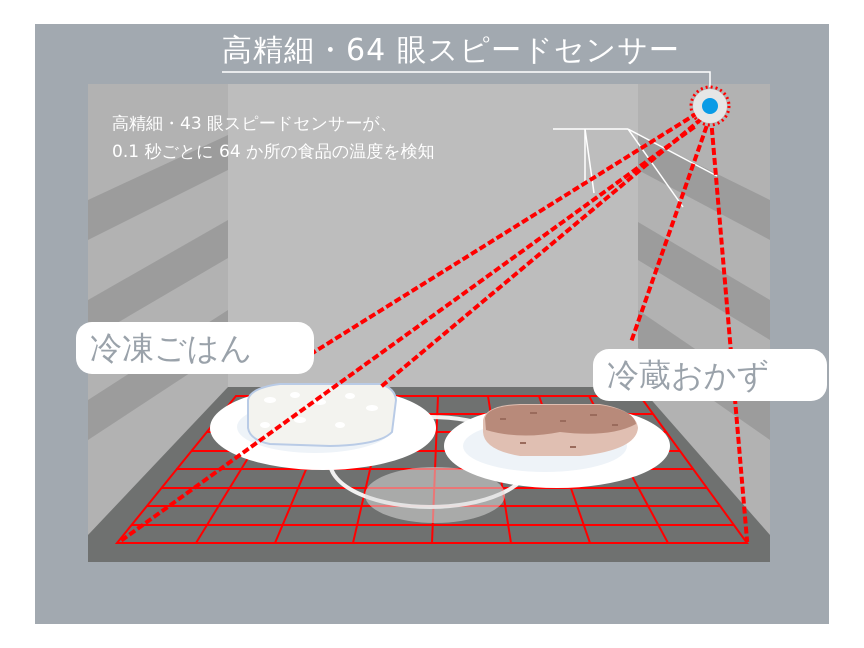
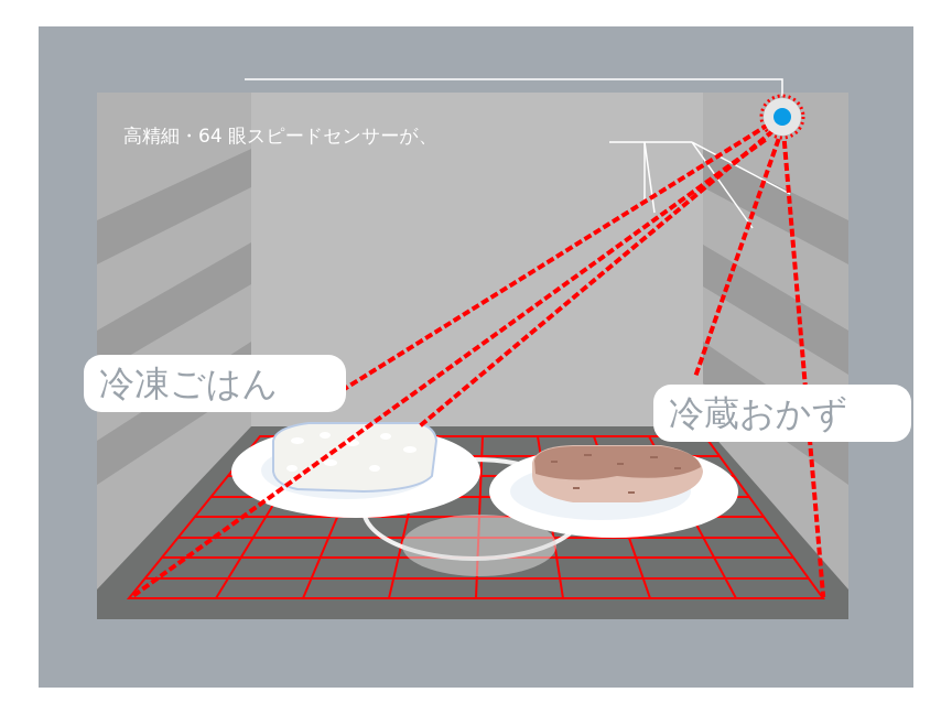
- 高精細・64 眼スピードセンサー
- 高精細・43 眼スピードセンサーが、
+ 高精細・64 眼スピードセンサーが、
- 0.1 秒ごとに 64 か所の食品の温度を検知
  冷凍ごはん
  冷蔵おかず
